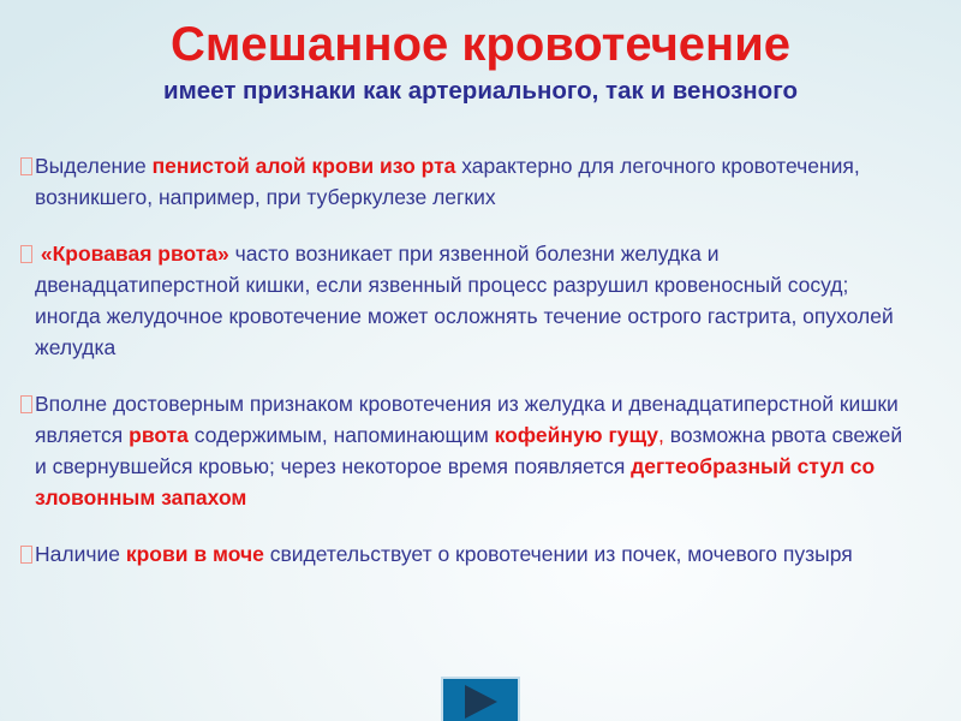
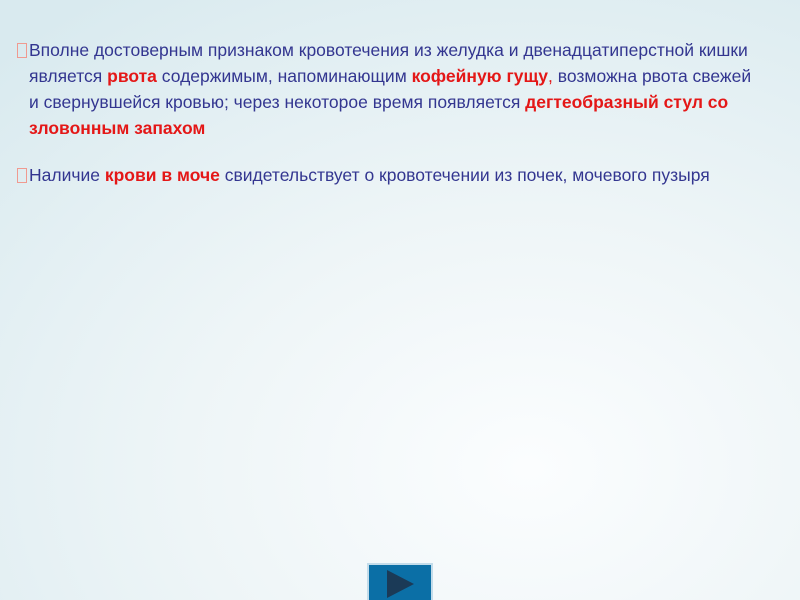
- Смешанное кровотечение
- имеет признаки как артериального, так и венозного
- Выделение пенистой алой крови изо рта характерно для легочного кровотечения, возникшего, например, при туберкулезе легких
- «Кровавая рвота» часто возникает при язвенной болезни желудка и двенадцатиперстной кишки, если язвенный процесс разрушил кровеносный сосуд; иногда желудочное кровотечение может осложнять течение острого гастрита, опухолей желудка
  Вполне достоверным признаком кровотечения из желудка и двенадцатиперстной кишки является рвота содержимым, напоминающим кофейную гущу, возможна рвота свежей и свернувшейся кровью; через некоторое время появляется дегтеобразный стул со зловонным запахом
  Наличие крови в моче свидетельствует о кровотечении из почек, мочевого пузыря
